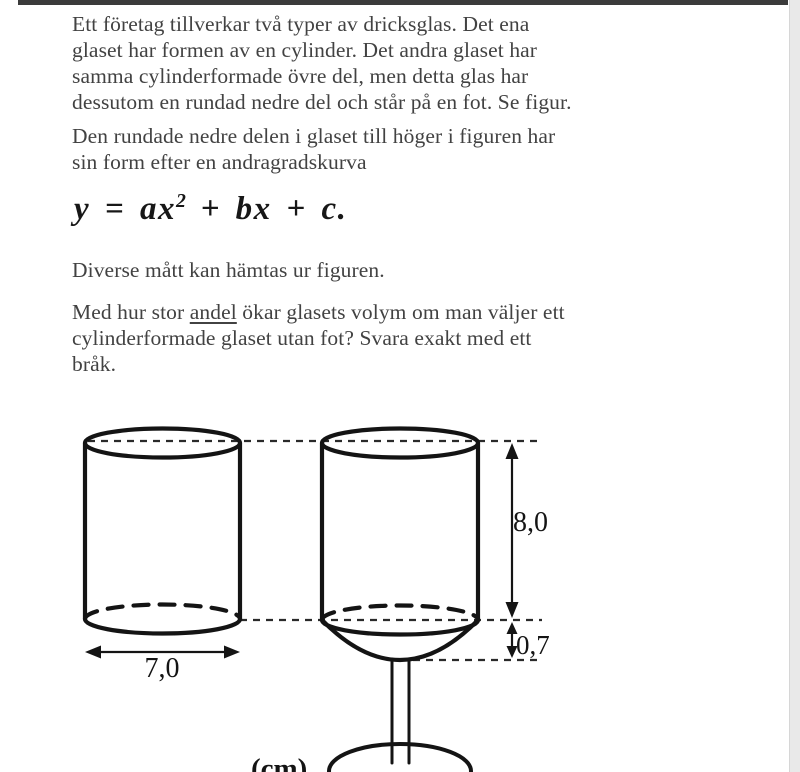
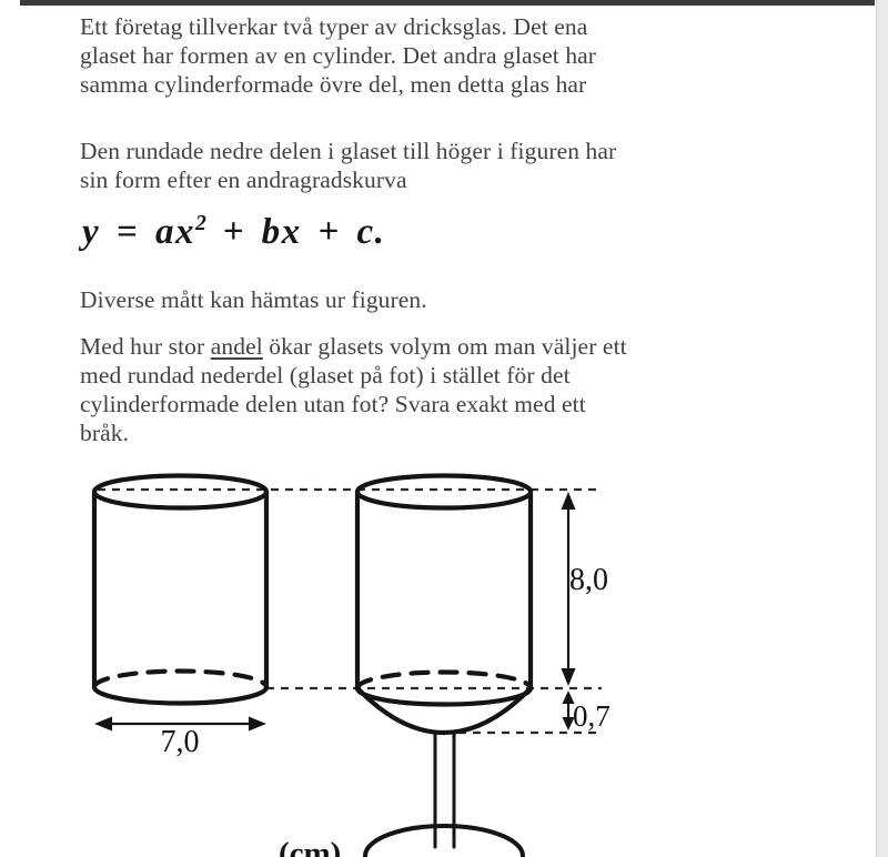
  Ett företag tillverkar två typer av dricksglas. Det ena
  glaset har formen av en cylinder. Det andra glaset har
  samma cylinderformade övre del, men detta glas har
- dessutom en rundad nedre del och står på en fot. Se figur.
  Den rundade nedre delen i glaset till höger i figuren har
  sin form efter en andragradskurva
  y = ax2 + bx + c.
  Diverse mått kan hämtas ur figuren.
  Med hur stor andel ökar glasets volym om man väljer ett
+ med rundad nederdel (glaset på fot) i stället för det
- cylinderformade glaset utan fot? Svara exakt med ett
+ cylinderformade delen utan fot? Svara exakt med ett
  bråk.
  7,0
  8,0
  0,7
  (cm)
